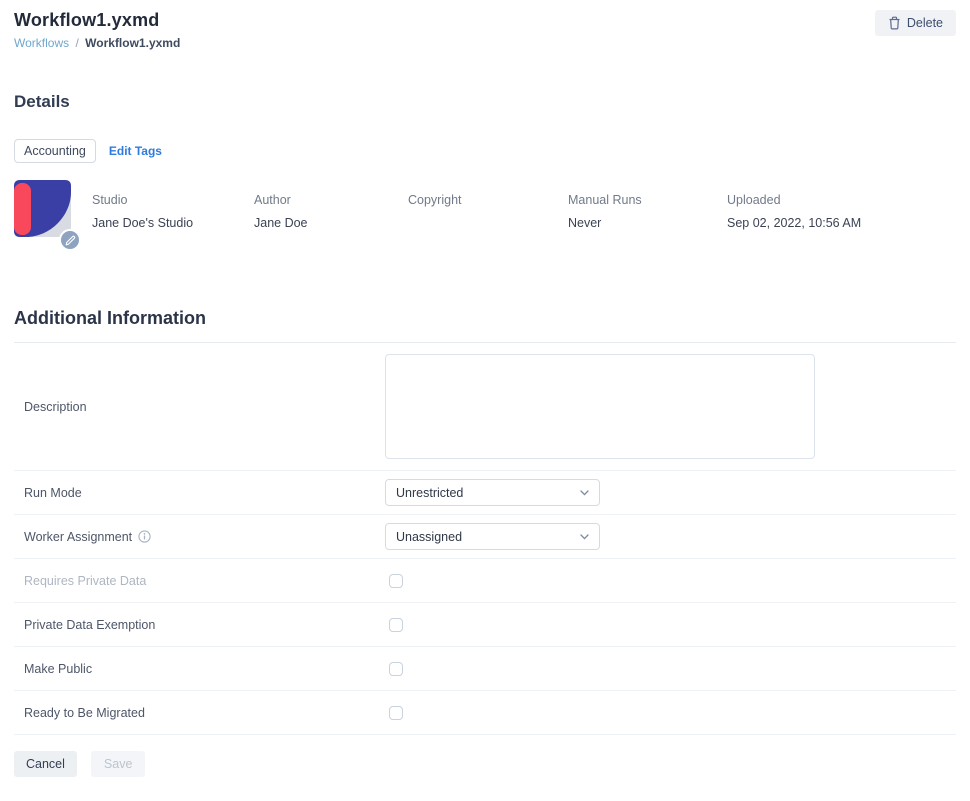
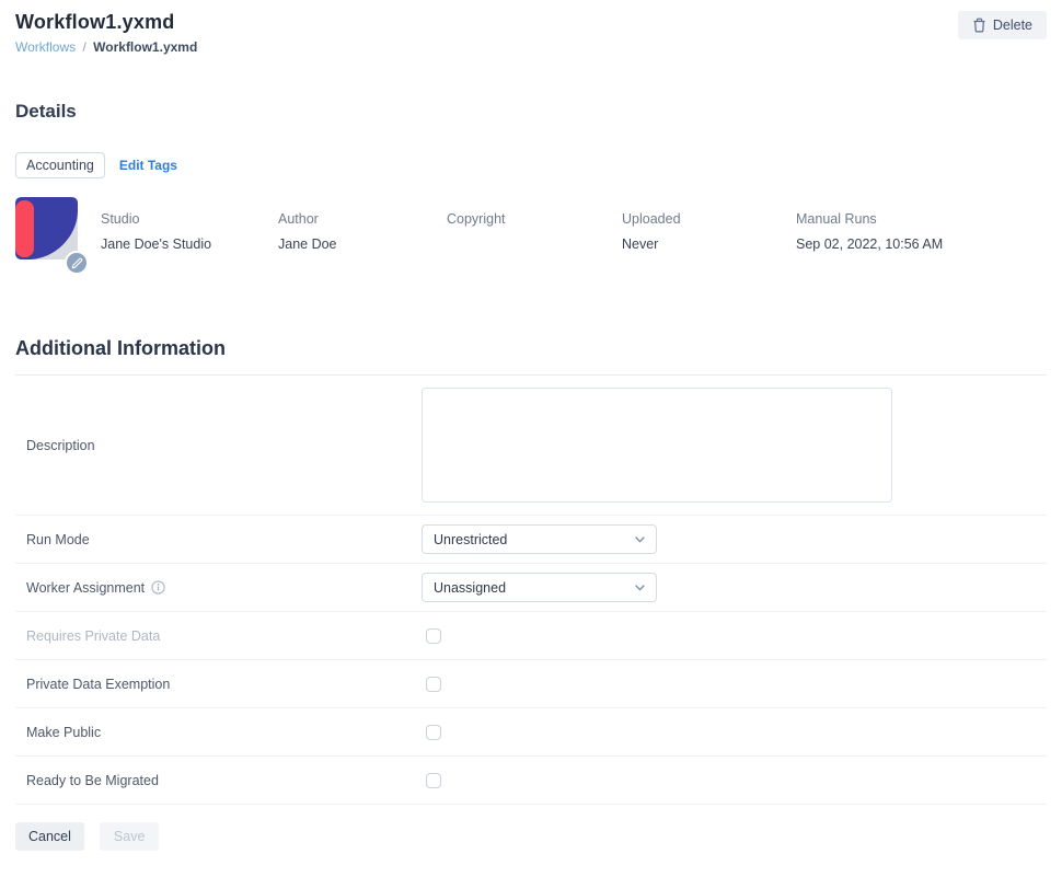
  Workflow1.yxmd
  Workflows / Workflow1.yxmd
  Delete
  Details
  Accounting
  Edit Tags
  Studio
  Jane Doe's Studio
  Author
  Jane Doe
  Copyright
- Manual Runs
+ Uploaded
  Never
- Uploaded
+ Manual Runs
  Sep 02, 2022, 10:56 AM
  Additional Information
  Description
  Run Mode
  Unrestricted
  Worker Assignment
  Unassigned
  Requires Private Data
  Private Data Exemption
  Make Public
  Ready to Be Migrated
  Cancel
  Save
